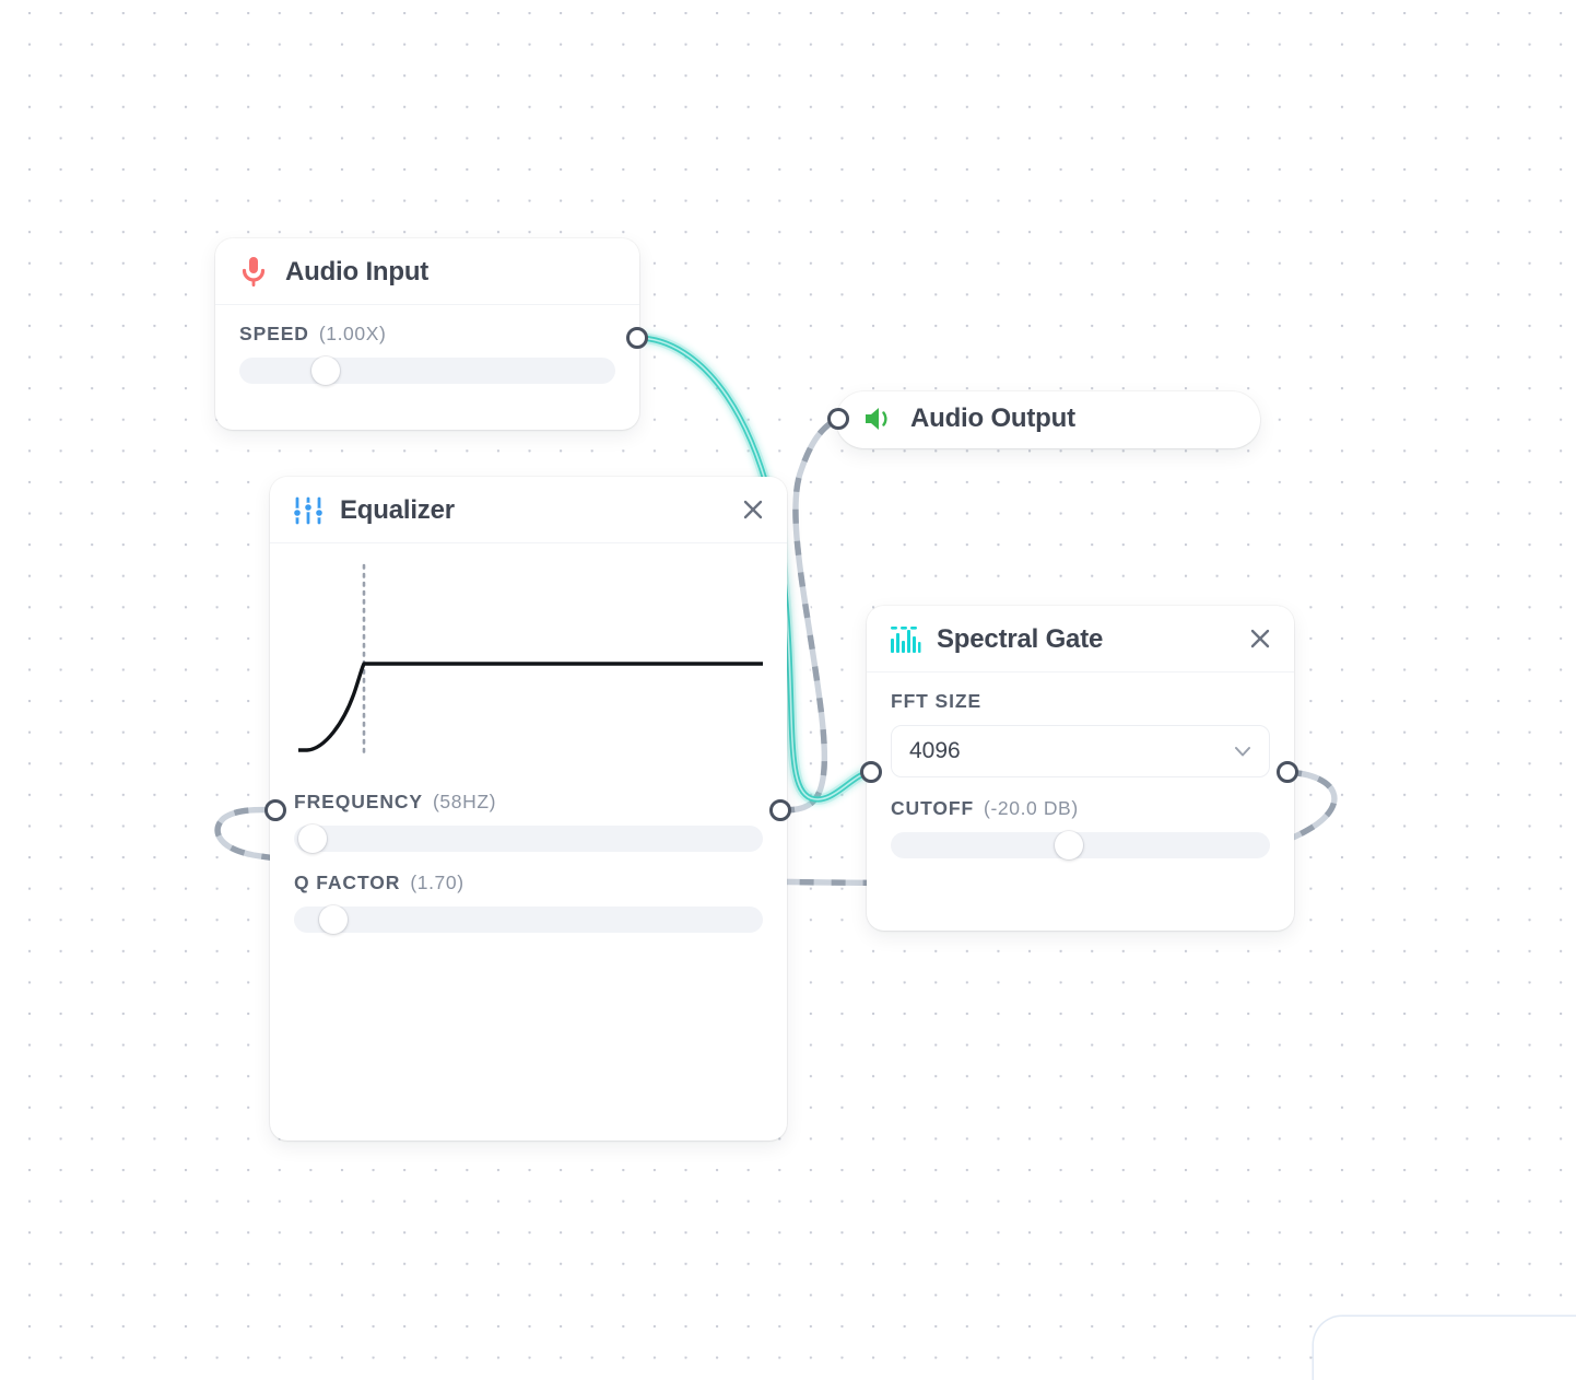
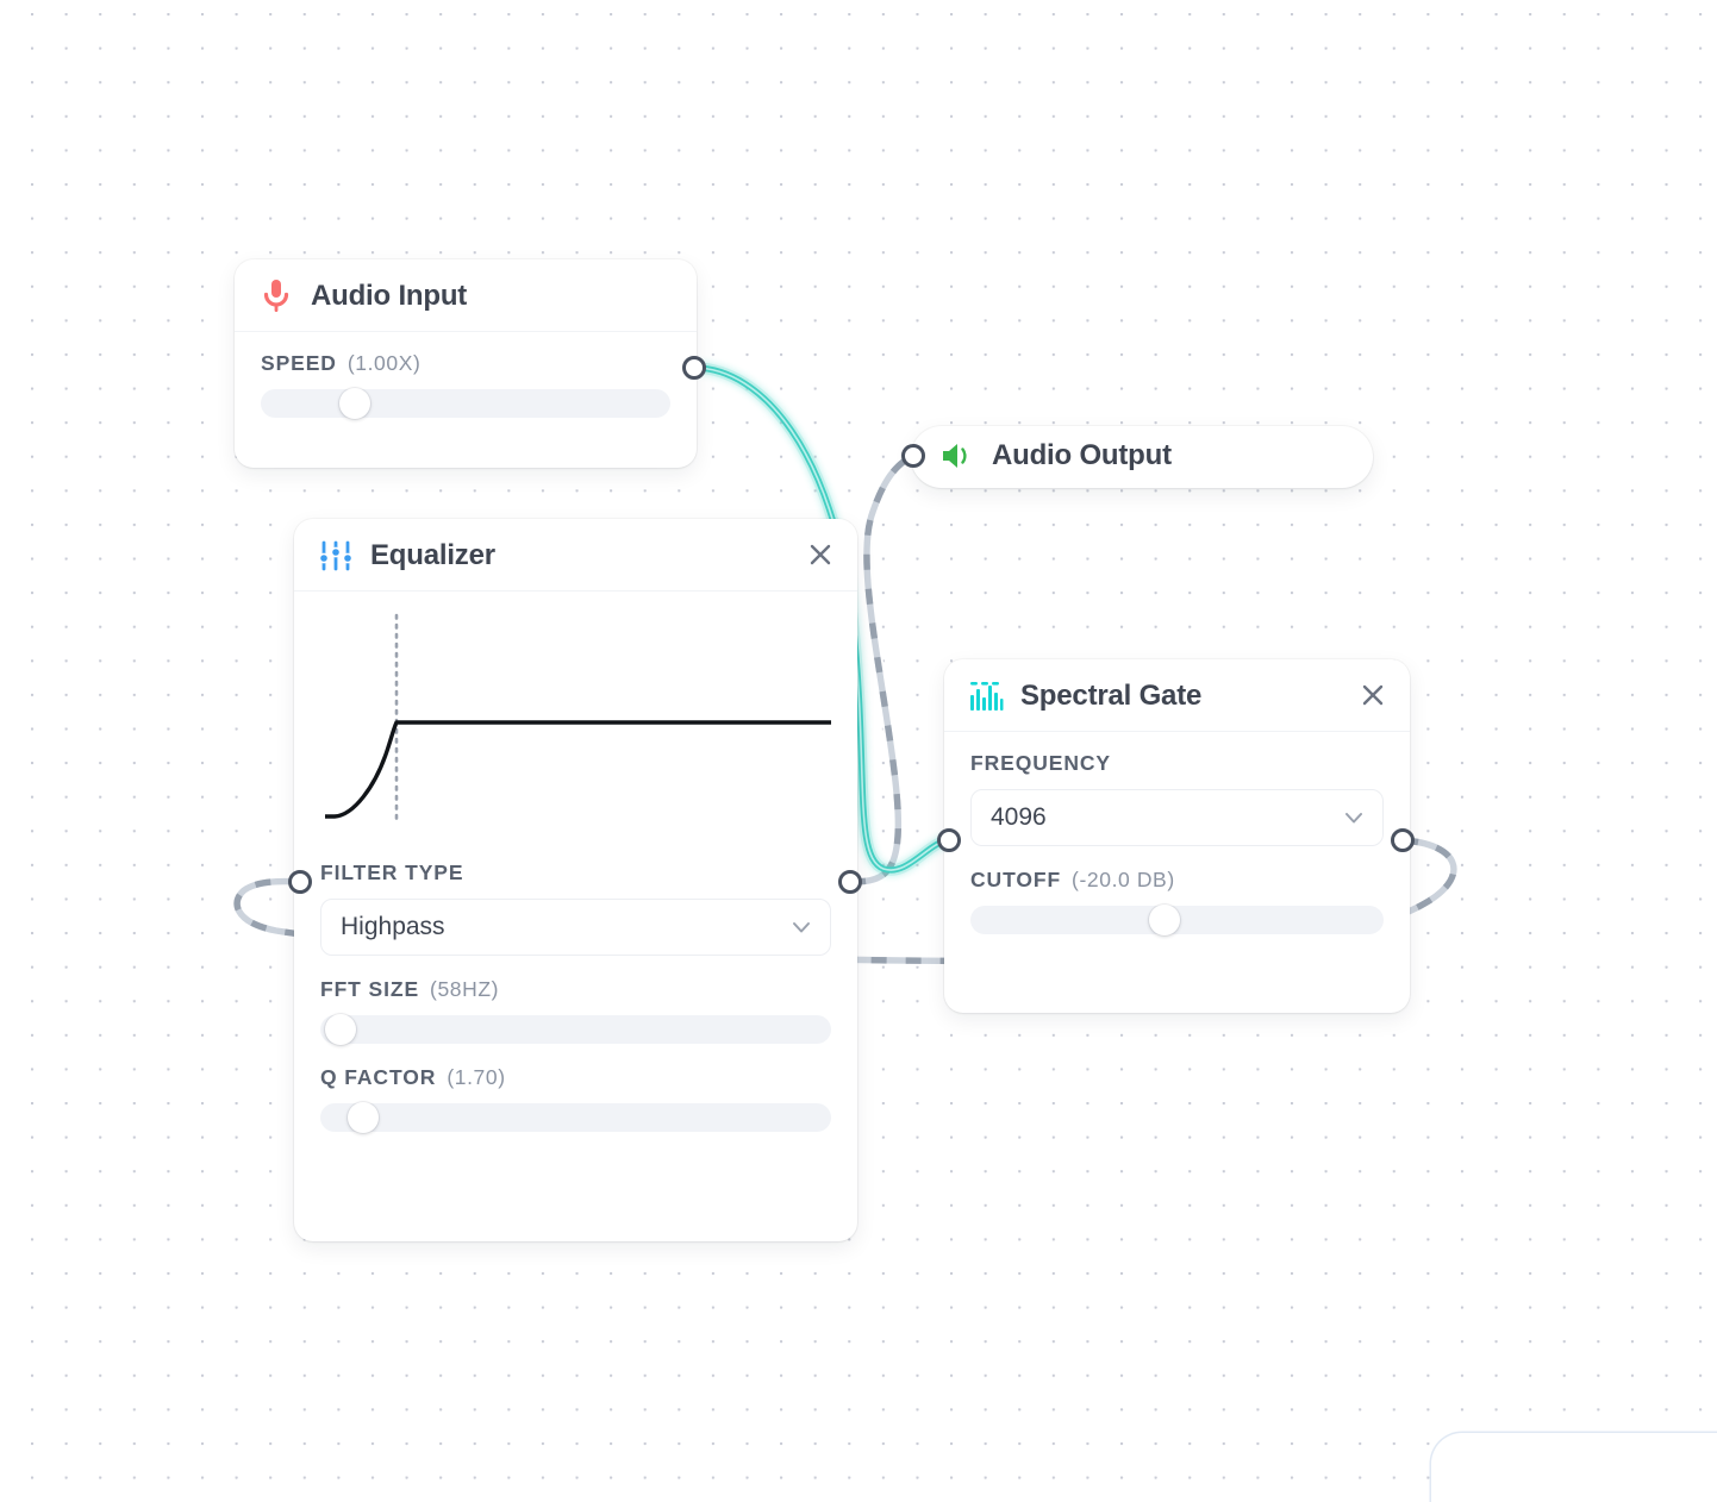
  Audio Input
  SPEED
  (1.00X)
  Audio Output
  Equalizer
+ FILTER TYPE
+ Highpass
- FREQUENCY
+ FFT SIZE
  (58HZ)
  Q FACTOR
  (1.70)
  Spectral Gate
- FFT SIZE
+ FREQUENCY
  4096
  CUTOFF
  (-20.0 DB)
